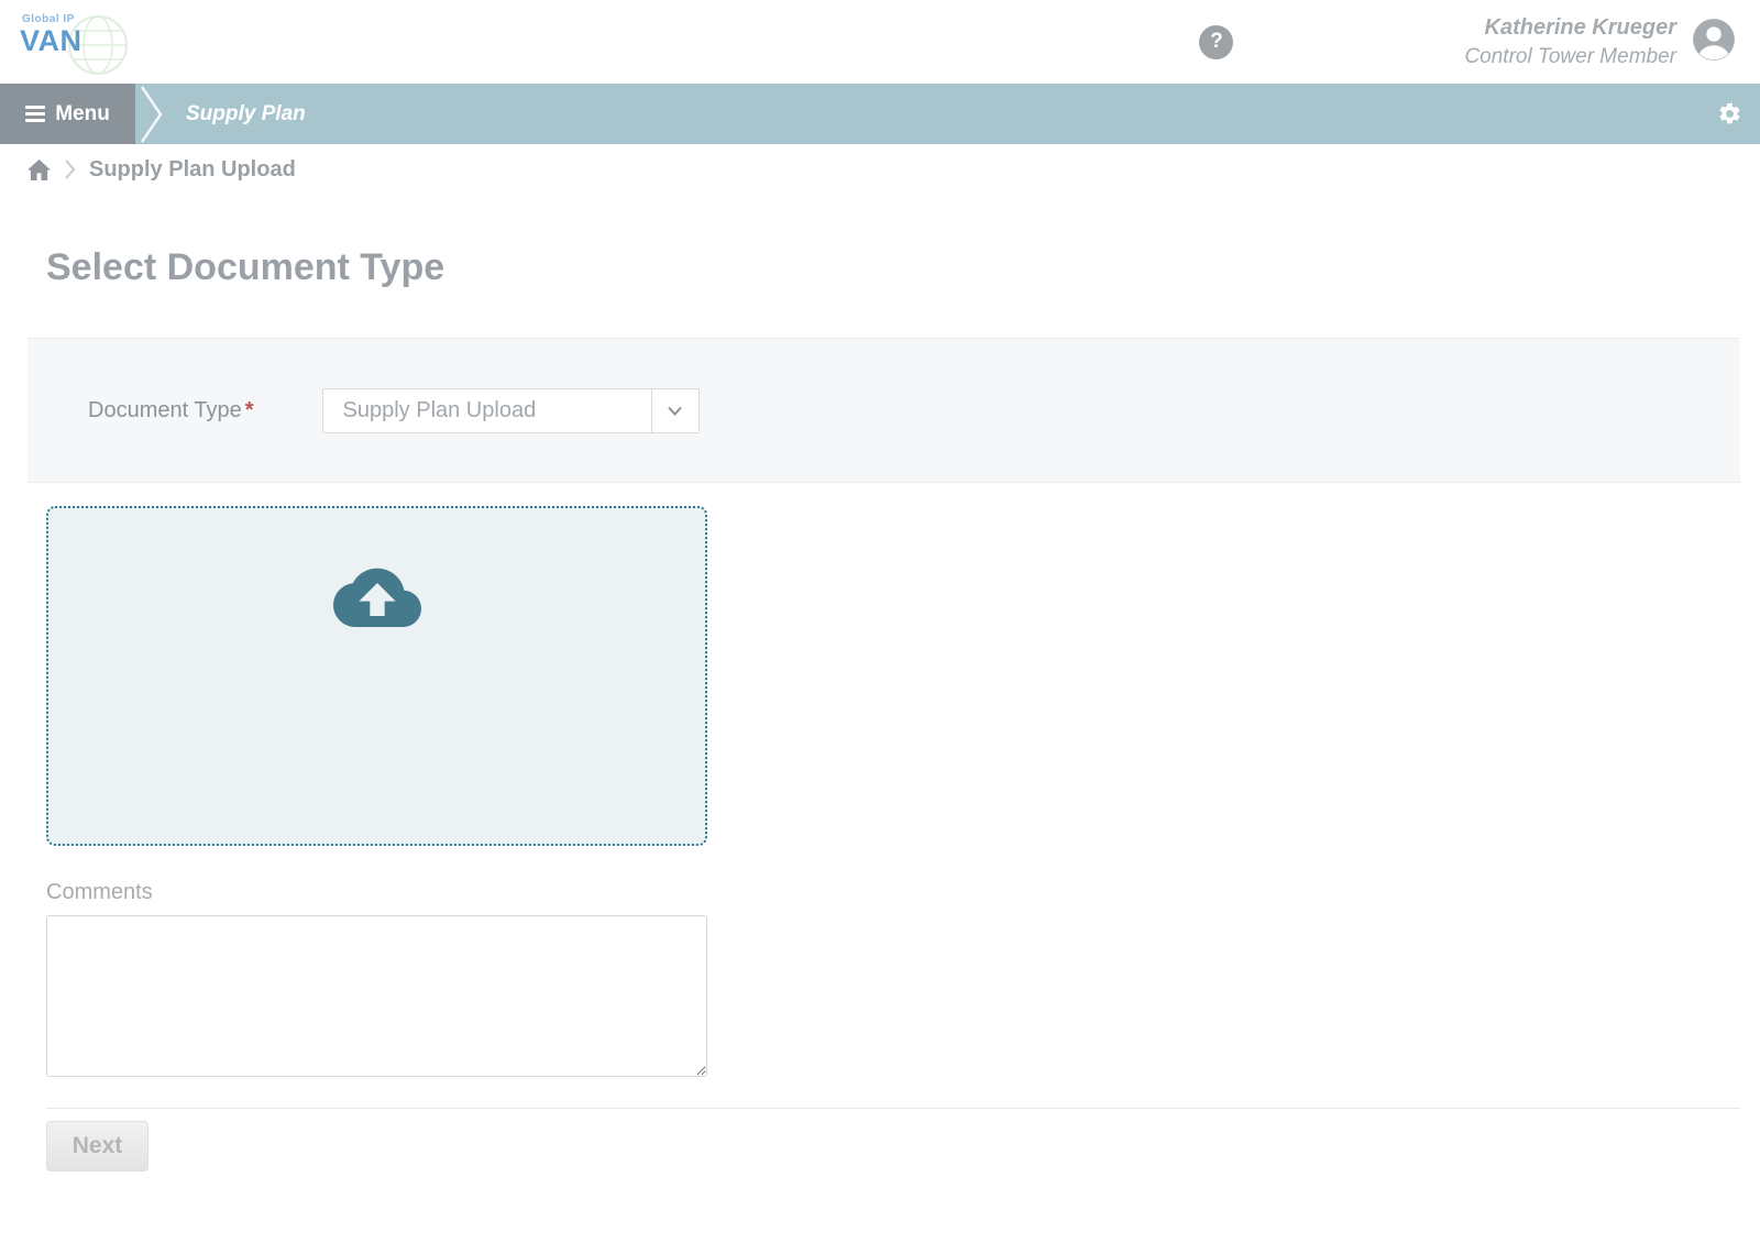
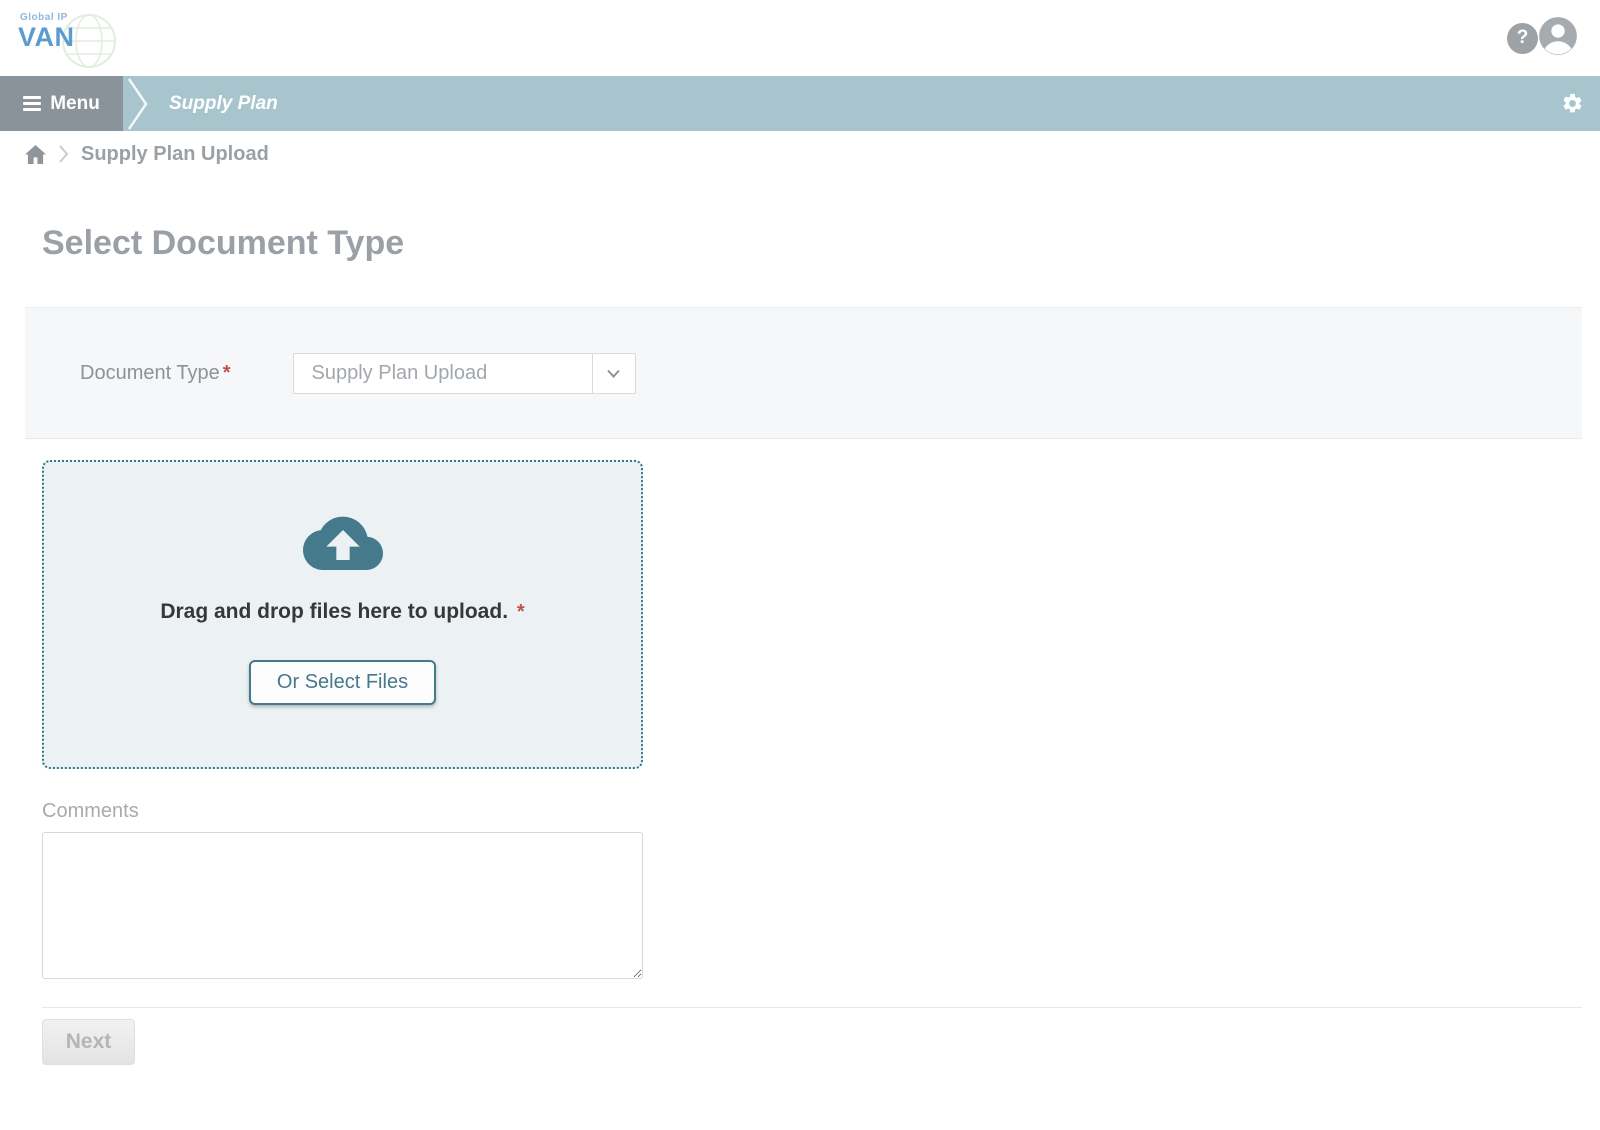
  Global IP
  VAN
  ?
- Katherine Krueger
- Control Tower Member
  Menu
  Supply Plan
  Supply Plan Upload
  Select Document Type
  Document Type *
  Supply Plan Upload
+ Drag and drop files here to upload. *
+ Or Select Files
  Comments
  Next
